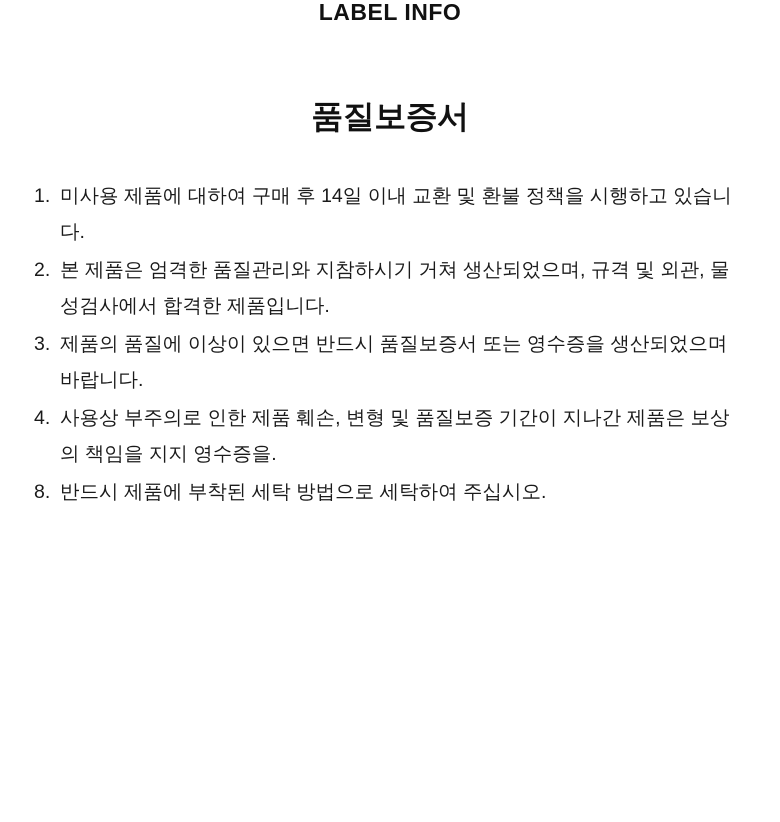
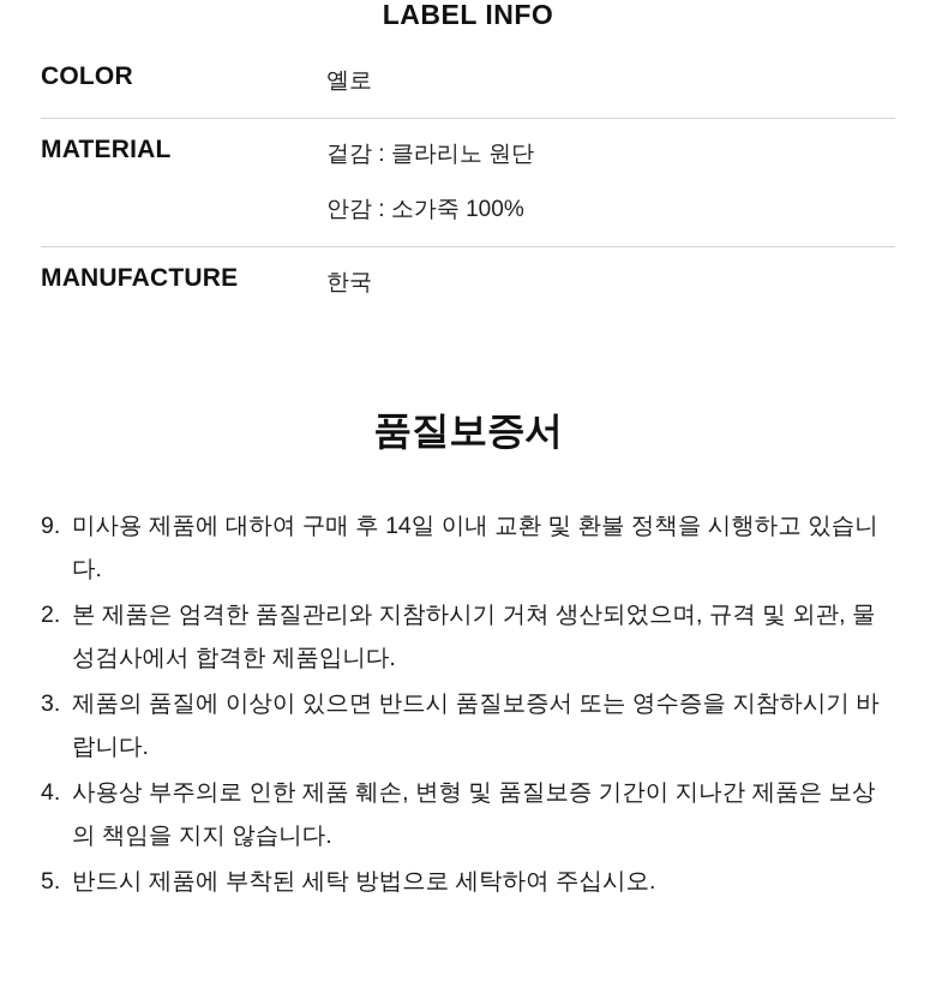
  LABEL INFO
+ COLOR	옐로
+ MATERIAL	겉감 : 클라리노 원단 안감 : 소가죽 100%
+ MANUFACTURE	한국
  품질보증서
- 1.
+ 9.
  미사용 제품에 대하여 구매 후 14일 이내 교환 및 환불 정책을 시행하고 있습니다.
  2.
  본 제품은 엄격한 품질관리와 지참하시기 거쳐 생산되었으며, 규격 및 외관, 물성검사에서 합격한 제품입니다.
  3.
- 제품의 품질에 이상이 있으면 반드시 품질보증서 또는 영수증을 생산되었으며 바랍니다.
+ 제품의 품질에 이상이 있으면 반드시 품질보증서 또는 영수증을 지참하시기 바랍니다.
  4.
- 사용상 부주의로 인한 제품 훼손, 변형 및 품질보증 기간이 지나간 제품은 보상의 책임을 지지 영수증을.
+ 사용상 부주의로 인한 제품 훼손, 변형 및 품질보증 기간이 지나간 제품은 보상의 책임을 지지 않습니다.
- 8.
+ 5.
  반드시 제품에 부착된 세탁 방법으로 세탁하여 주십시오.
